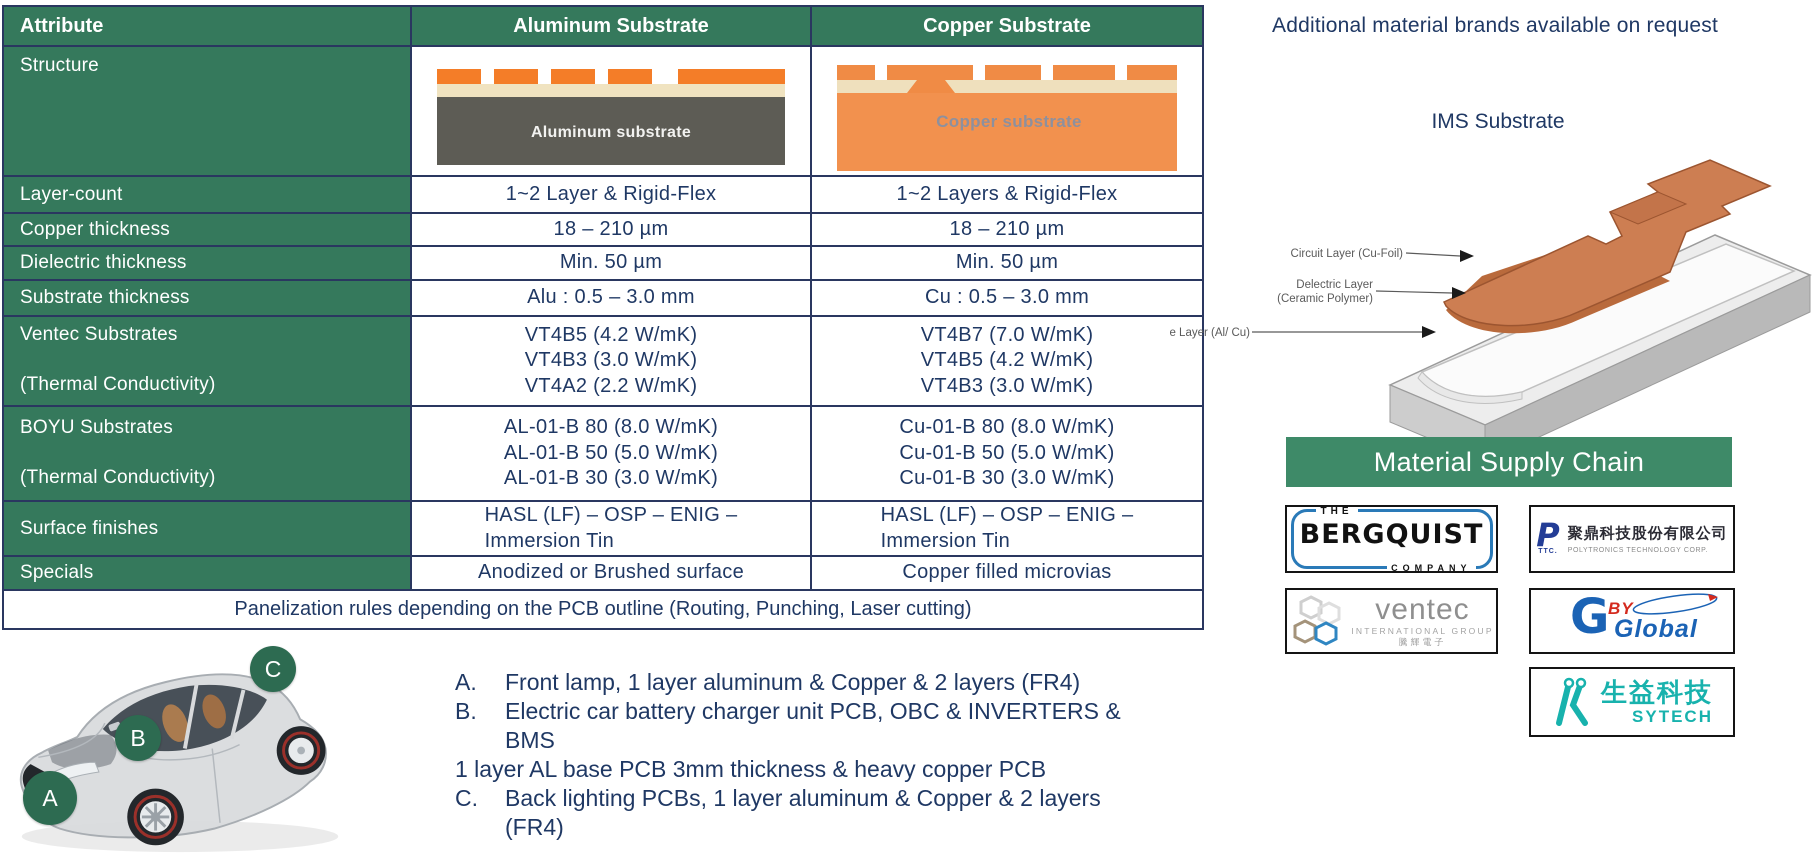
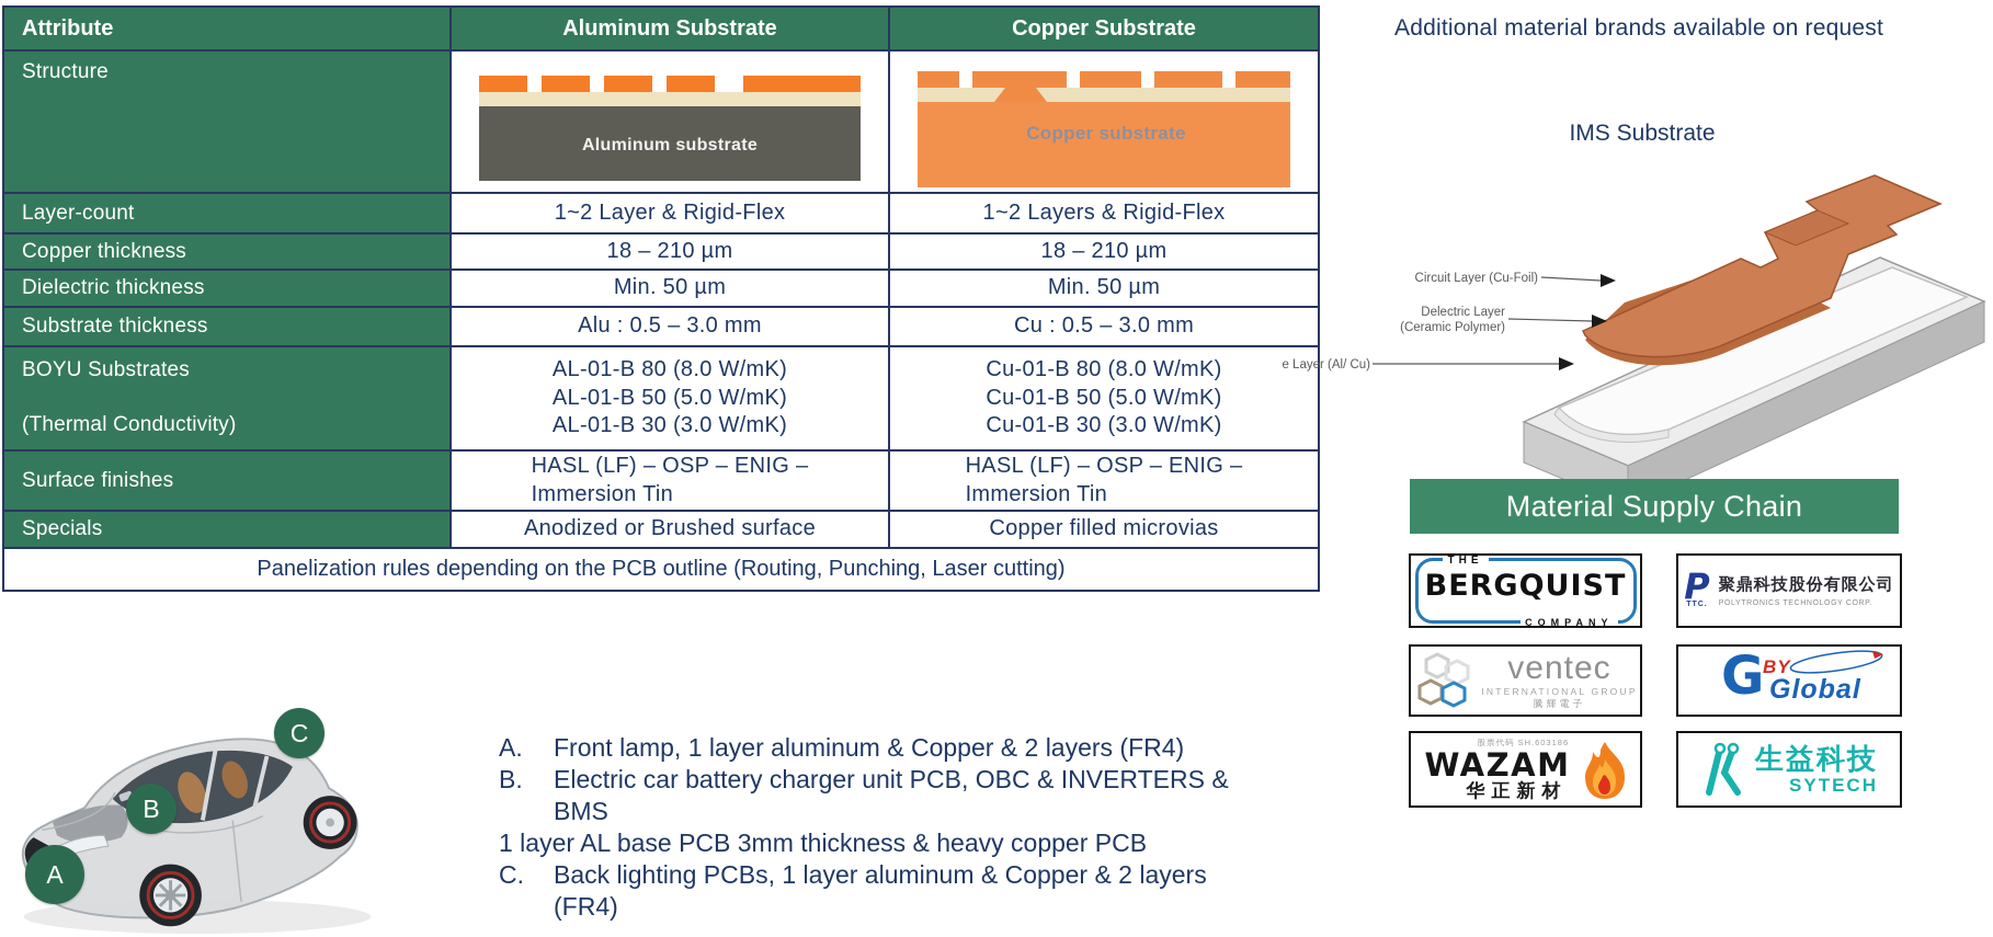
  Attribute	Aluminum Substrate	Copper Substrate
  Structure	Aluminum substrate	Copper substrate
  Layer-count	1~2 Layer & Rigid-Flex	1~2 Layers & Rigid-Flex
  Copper thickness	18 – 210 µm	18 – 210 µm
  Dielectric thickness	Min. 50 µm	Min. 50 µm
  Substrate thickness	Alu : 0.5 – 3.0 mm	Cu : 0.5 – 3.0 mm
- Ventec Substrates (Thermal Conductivity)	VT4B5 (4.2 W/mK) VT4B3 (3.0 W/mK) VT4A2 (2.2 W/mK)	VT4B7 (7.0 W/mK) VT4B5 (4.2 W/mK) VT4B3 (3.0 W/mK)
  BOYU Substrates (Thermal Conductivity)	AL-01-B 80 (8.0 W/mK) AL-01-B 50 (5.0 W/mK) AL-01-B 30 (3.0 W/mK)	Cu-01-B 80 (8.0 W/mK) Cu-01-B 50 (5.0 W/mK) Cu-01-B 30 (3.0 W/mK)
  Surface finishes	HASL (LF) – OSP – ENIG – Immersion Tin	HASL (LF) – OSP – ENIG – Immersion Tin
  Specials	Anodized or Brushed surface	Copper filled microvias
  Panelization rules depending on the PCB outline (Routing, Punching, Laser cutting)
  Additional material brands available on request
  IMS Substrate
  Circuit Layer (Cu-Foil)
  Delectric Layer
  (Ceramic Polymer)
  e Layer (Al/ Cu)
  Material Supply Chain
  THE
  BERGQUIST
  COMPANY
  P
  聚鼎科技股份有限公司
  ventec
  INTERNATIONAL GROUP
  騰輝電子
  G
  BY
  Global
+ 股票代码 SH.603186
+ WAZAM
+ 华正新材
  生益科技
  SYTECH
  A
  B
  C
  A.
  Front lamp, 1 layer aluminum & Copper & 2 layers (FR4)
  B.
  Electric car battery charger unit PCB, OBC & INVERTERS & BMS
  1 layer AL base PCB 3mm thickness & heavy copper PCB
  C.
  Back lighting PCBs, 1 layer aluminum & Copper & 2 layers (FR4)
